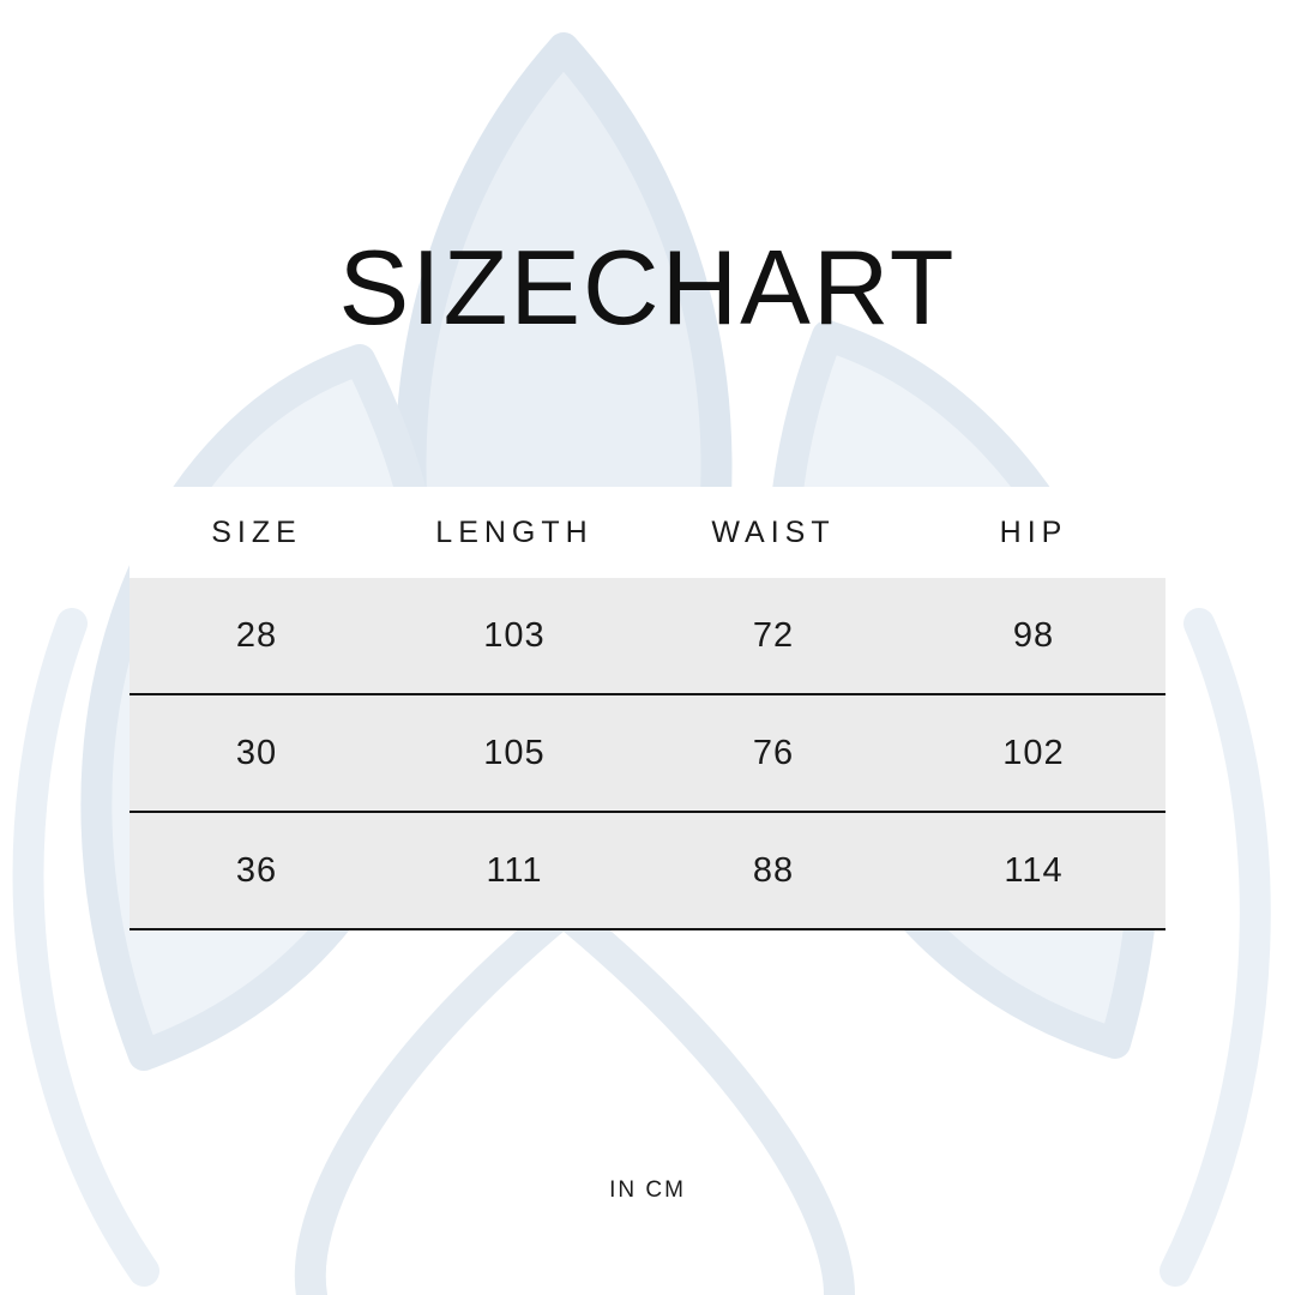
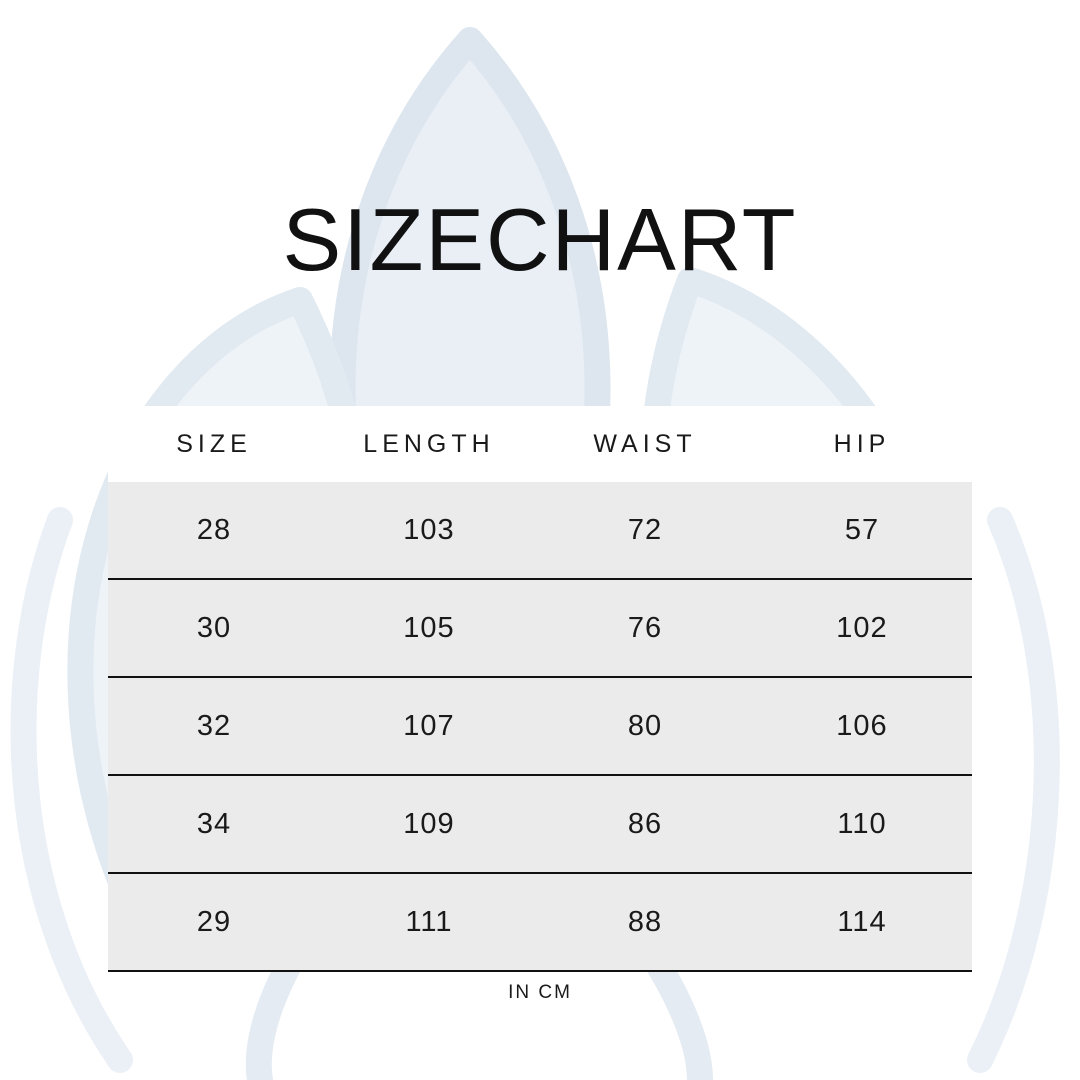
  SIZECHART
  SIZE	LENGTH	WAIST	HIP
- 28	103	72	98
+ 28	103	72	57
  30	105	76	102
+ 32	107	80	106
+ 34	109	86	110
- 36	111	88	114
+ 29	111	88	114
  IN CM
